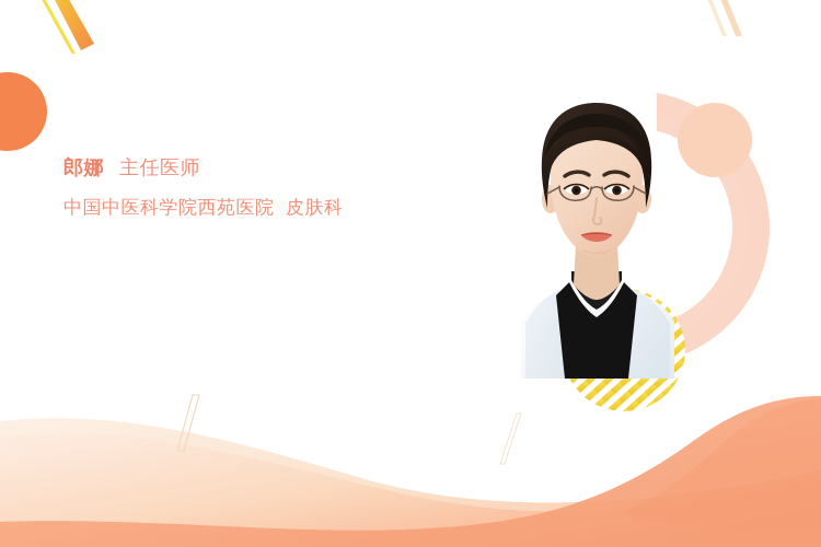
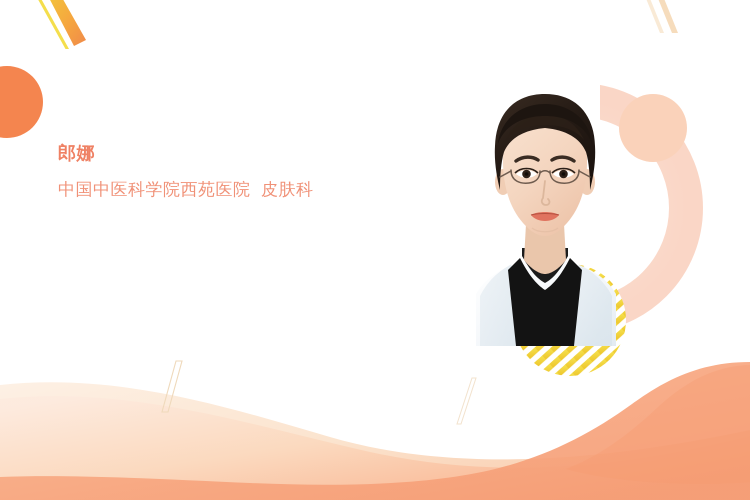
  郎娜
- 主任医师
  中国中医科学院西苑医院 皮肤科
